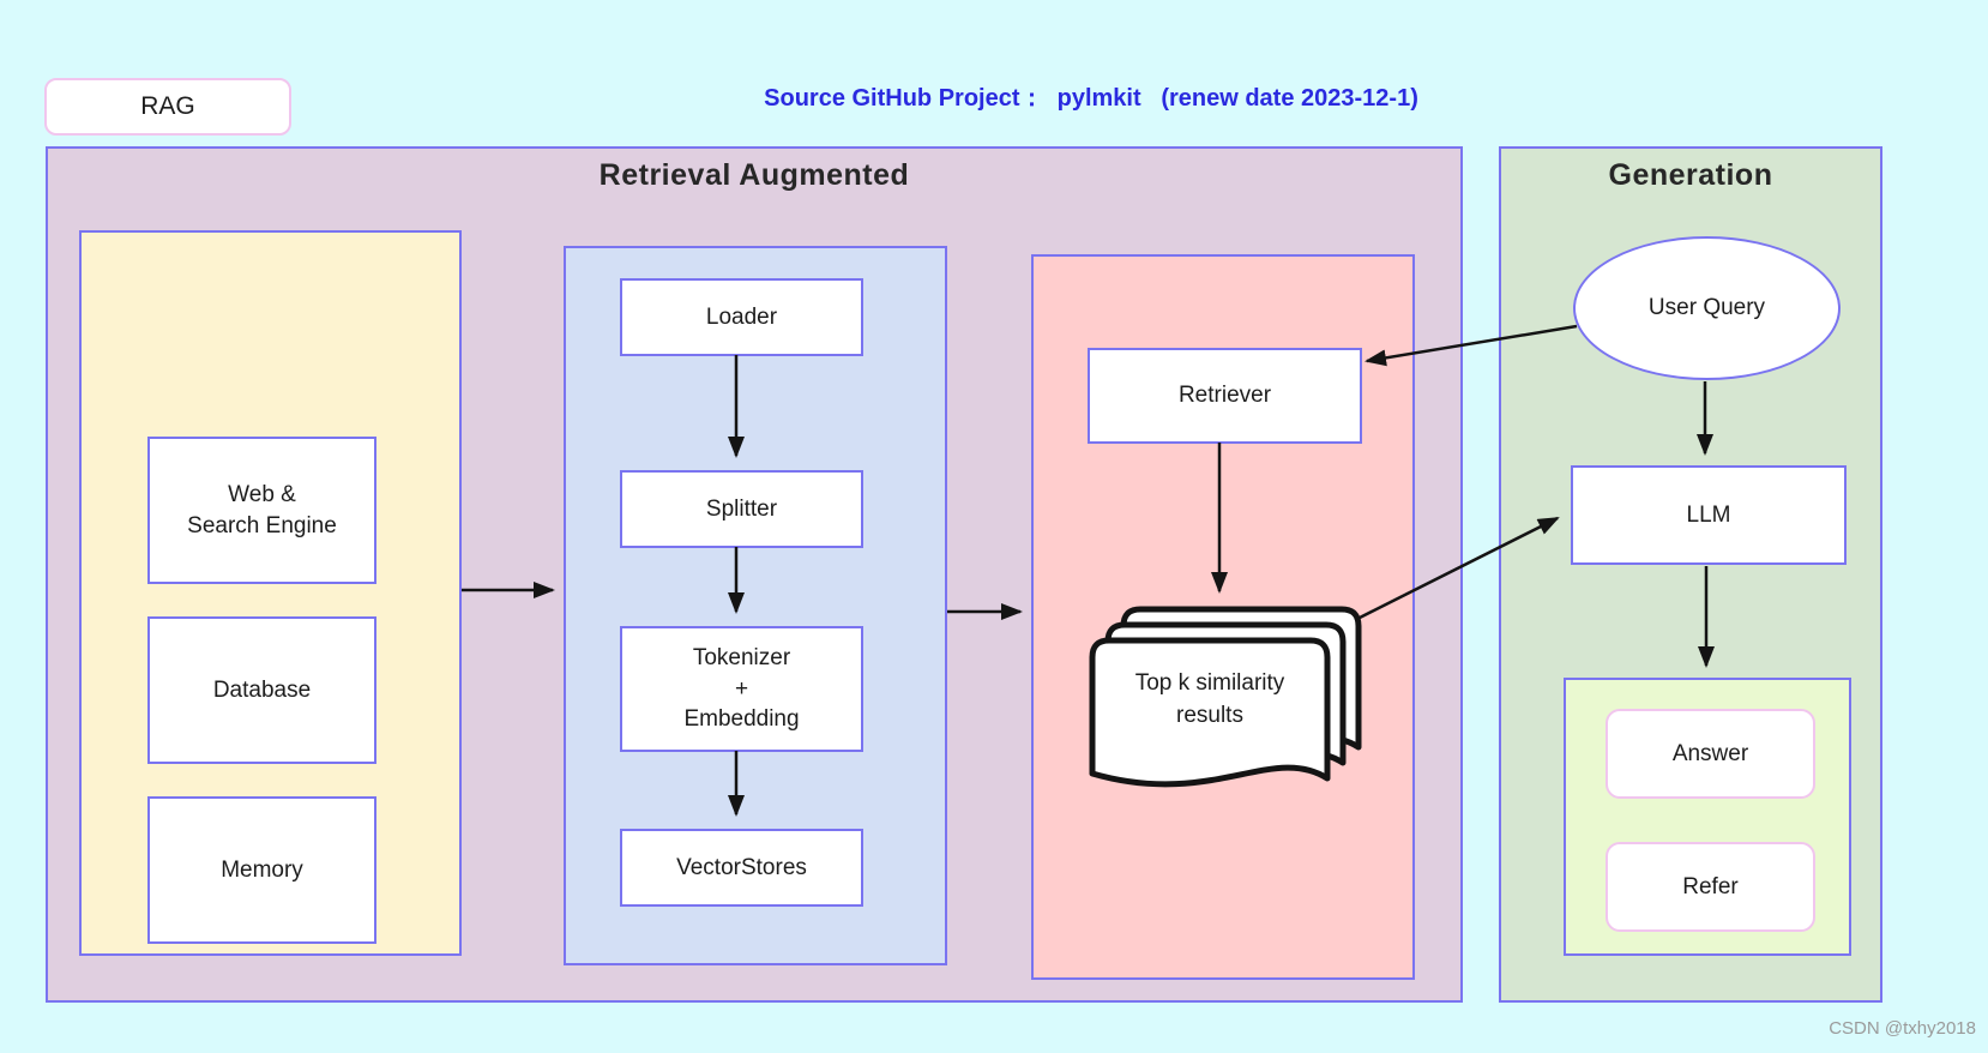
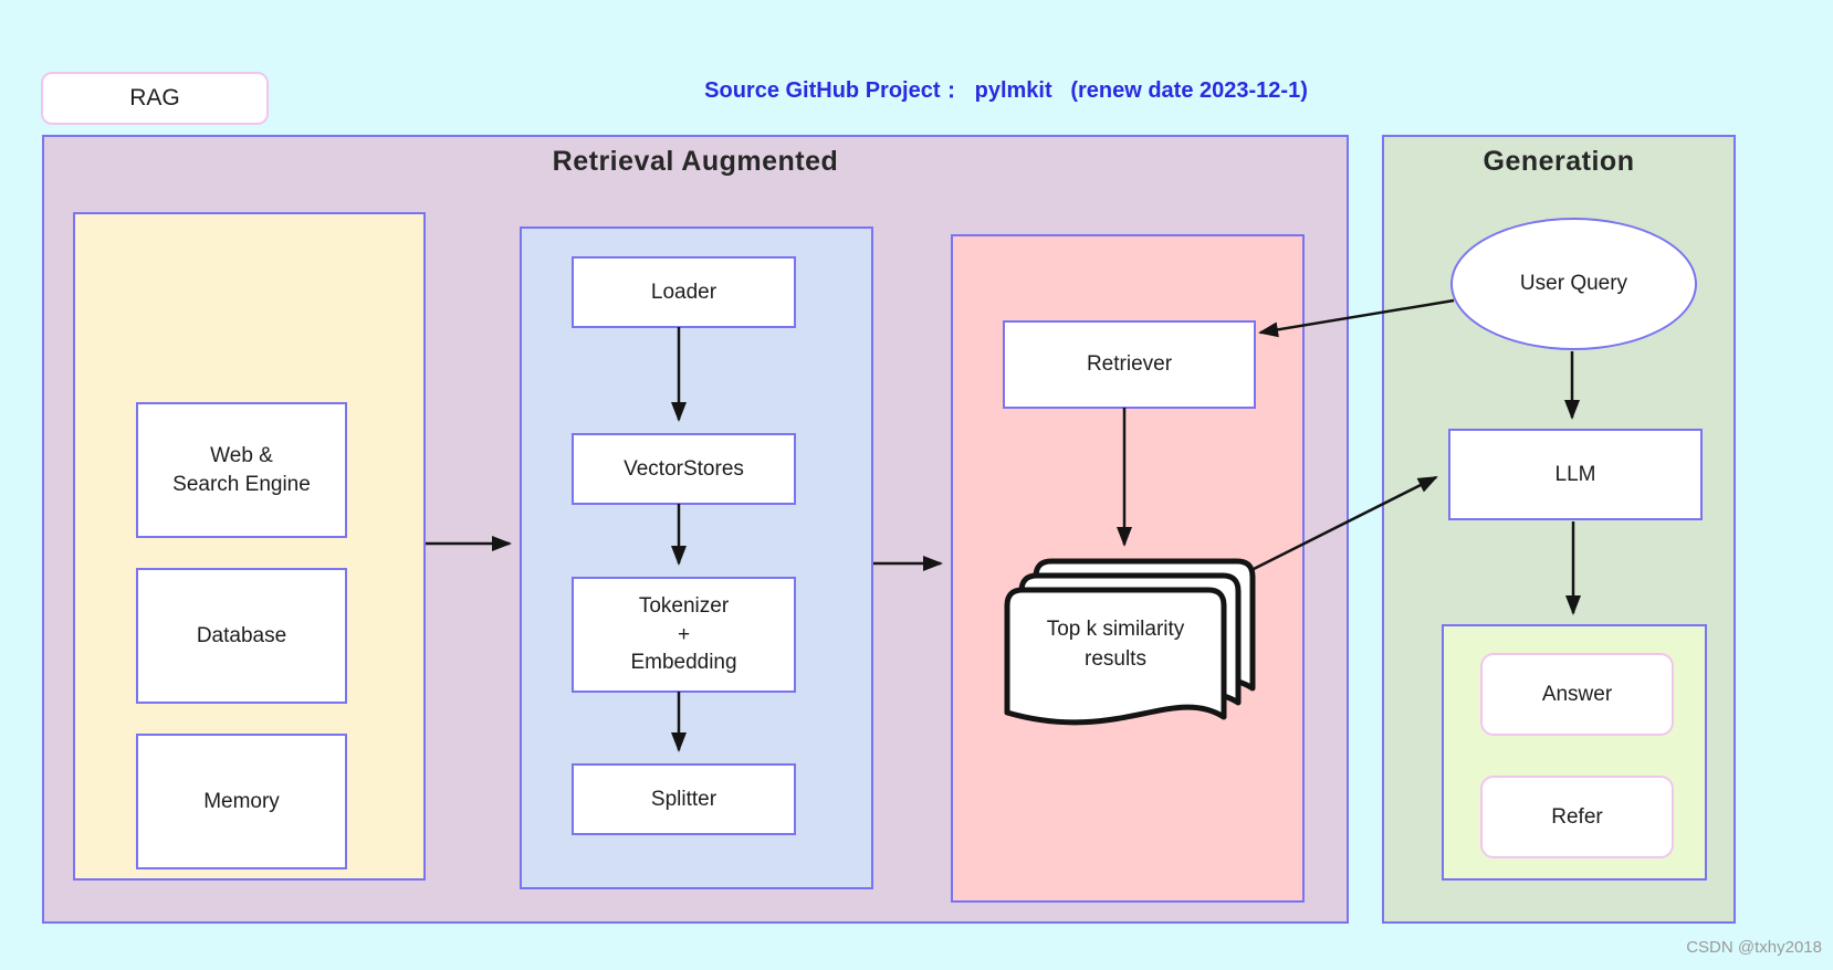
  RAG
  Source GitHub Project： pylmkit (renew date 2023-12-1)
  Retrieval Augmented
  Web &
  Search Engine
  Database
  Memory
  Loader
- Splitter
+ VectorStores
  Tokenizer
  +
  Embedding
- VectorStores
+ Splitter
  Retriever
  Top k similarity
  results
  Generation
  User Query
  LLM
  Answer
  Refer
  CSDN @txhy2018
